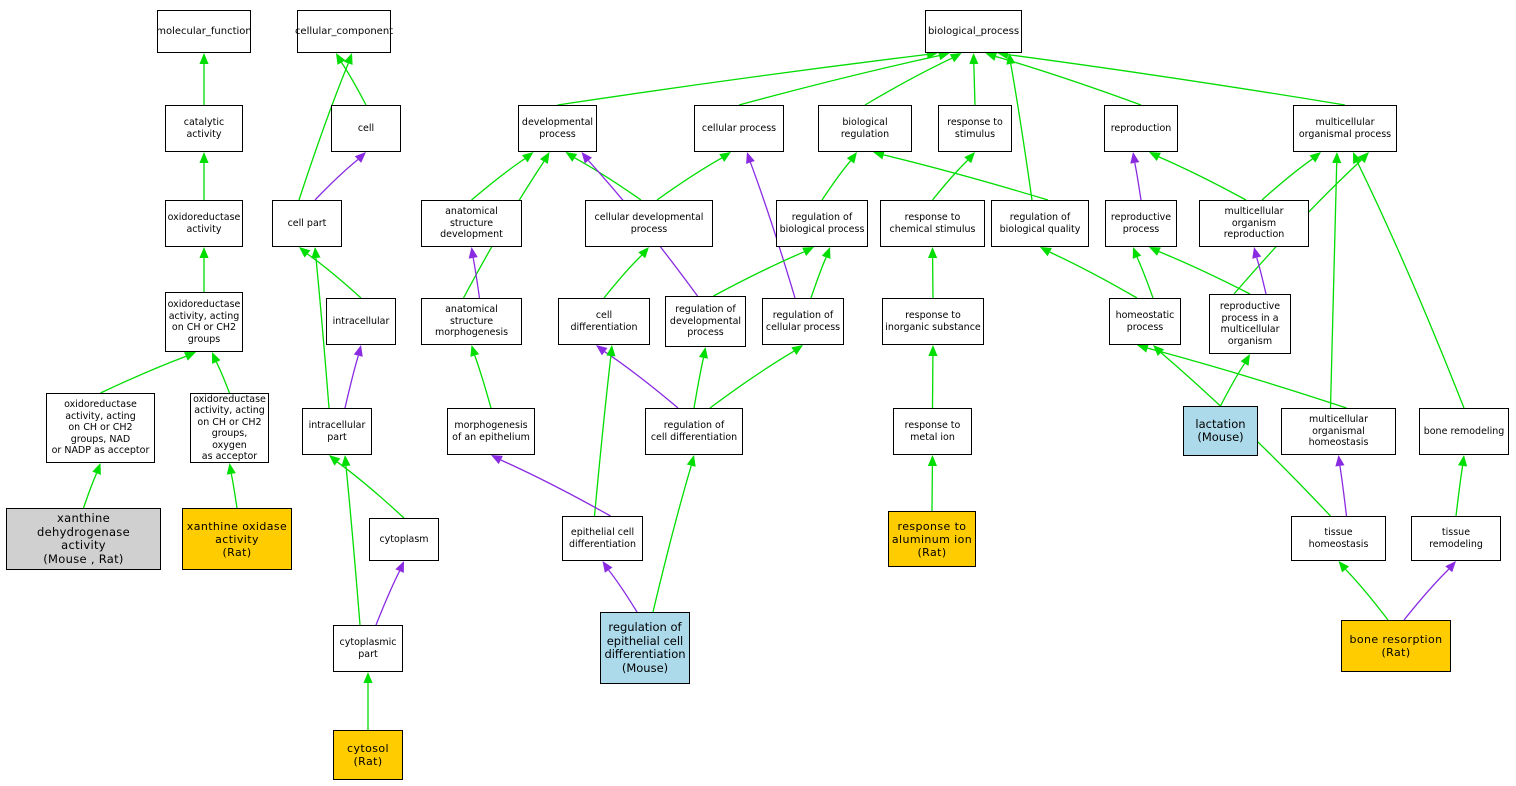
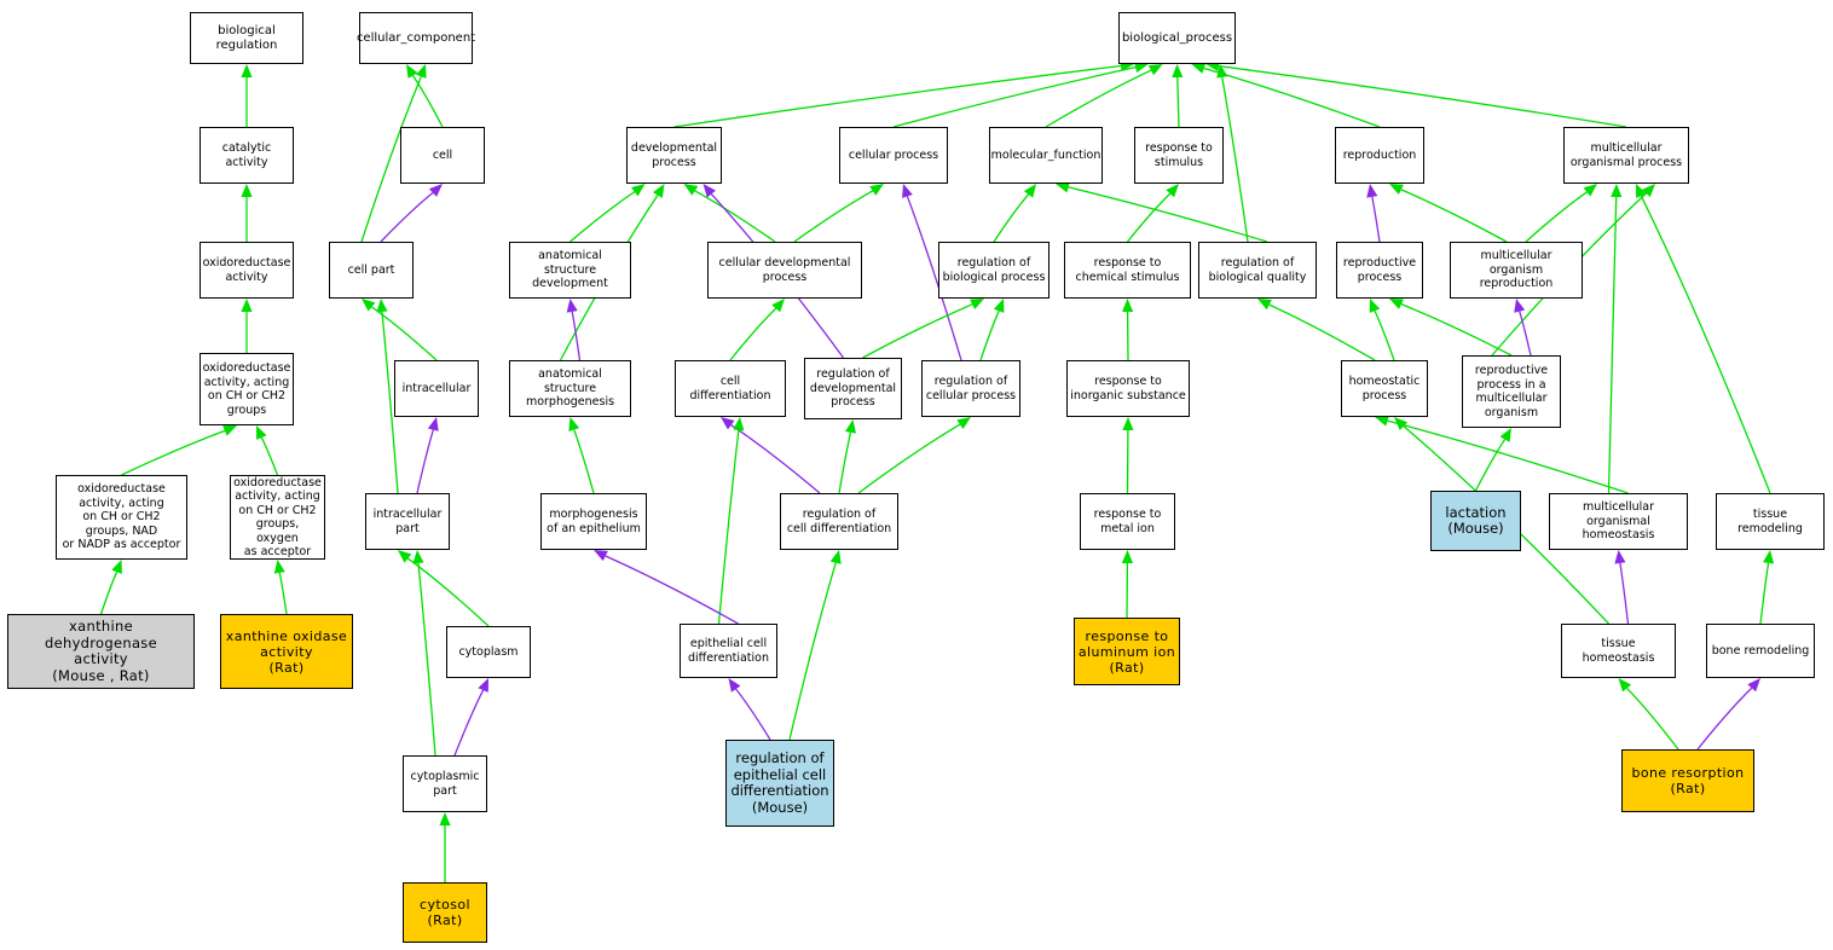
- molecular_function
+ biological regulation
  cellular_component
  biological_process
  catalytic activity
  cell
  developmental
  process
  cellular process
- biological regulation
+ molecular_function
  response to
  stimulus
  reproduction
  multicellular
  organismal process
  oxidoreductase
  activity
  cell part
  anatomical structure
  development
  cellular developmental
  process
  regulation of
  biological process
  response to
  chemical stimulus
  regulation of
  biological quality
  reproductive
  process
  multicellular
  organism reproduction
  oxidoreductase
  activity, acting
  on CH or CH2
  groups
  intracellular
  anatomical structure
  morphogenesis
  cell differentiation
  regulation of
  developmental
  process
  regulation of
  cellular process
  response to
  inorganic substance
  homeostatic
  process
  reproductive
  process in a
  multicellular
  organism
  oxidoreductase
  activity, acting
  on CH or CH2
  groups, NAD
  or NADP as acceptor
  oxidoreductase
  activity, acting
  on CH or CH2
  groups, oxygen
  as acceptor
  intracellular
  part
  morphogenesis
  of an epithelium
  regulation of
  cell differentiation
  response to
  metal ion
  lactation
  (Mouse)
  multicellular
  organismal homeostasis
- bone remodeling
+ tissue remodeling
  xanthine dehydrogenase
  activity
  (Mouse , Rat)
  xanthine oxidase
  activity
  (Rat)
  cytoplasm
  epithelial cell
  differentiation
  response to
  aluminum ion
  (Rat)
  tissue homeostasis
- tissue remodeling
+ bone remodeling
  cytoplasmic
  part
  regulation of
  epithelial cell
  differentiation
  (Mouse)
  bone resorption
  (Rat)
  cytosol
  (Rat)
